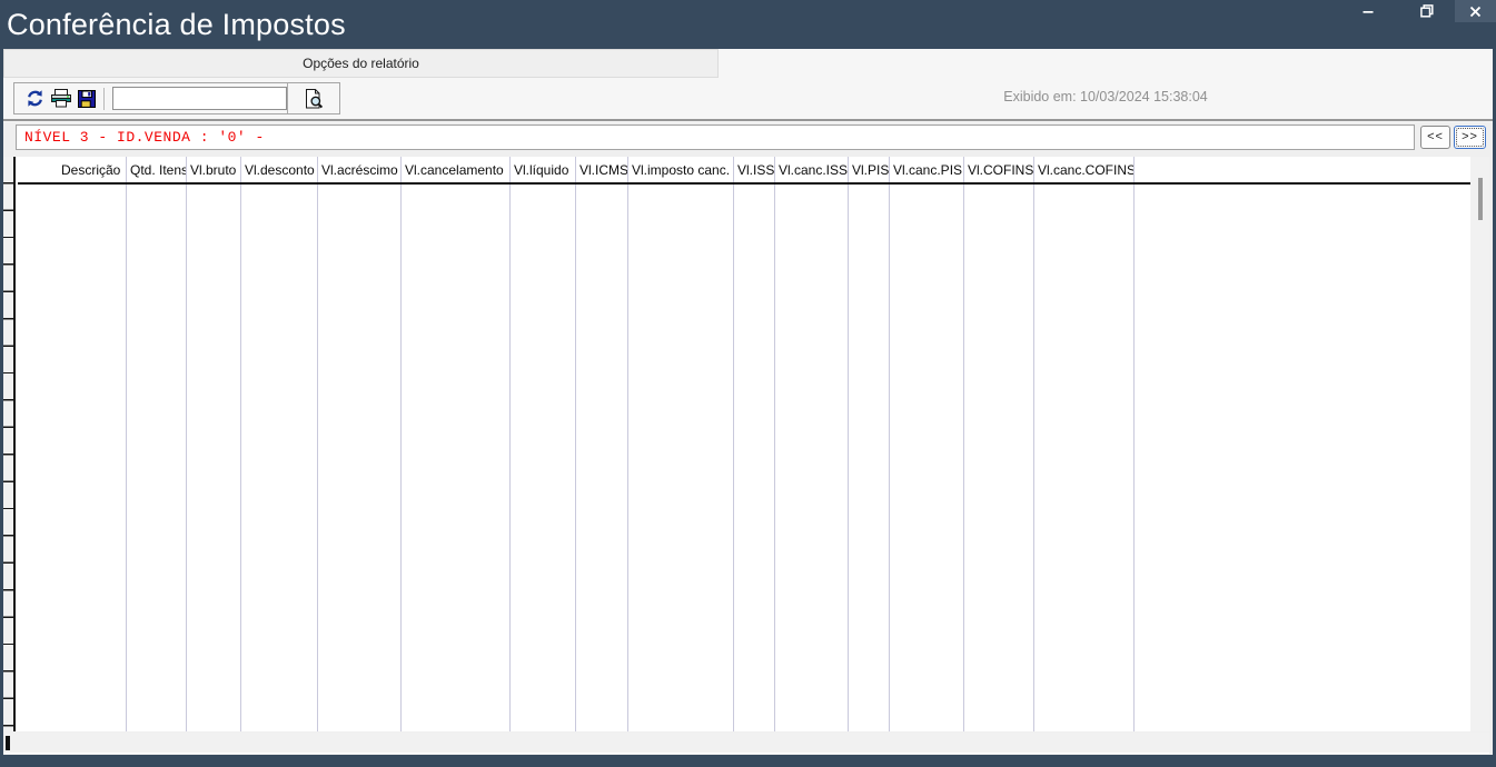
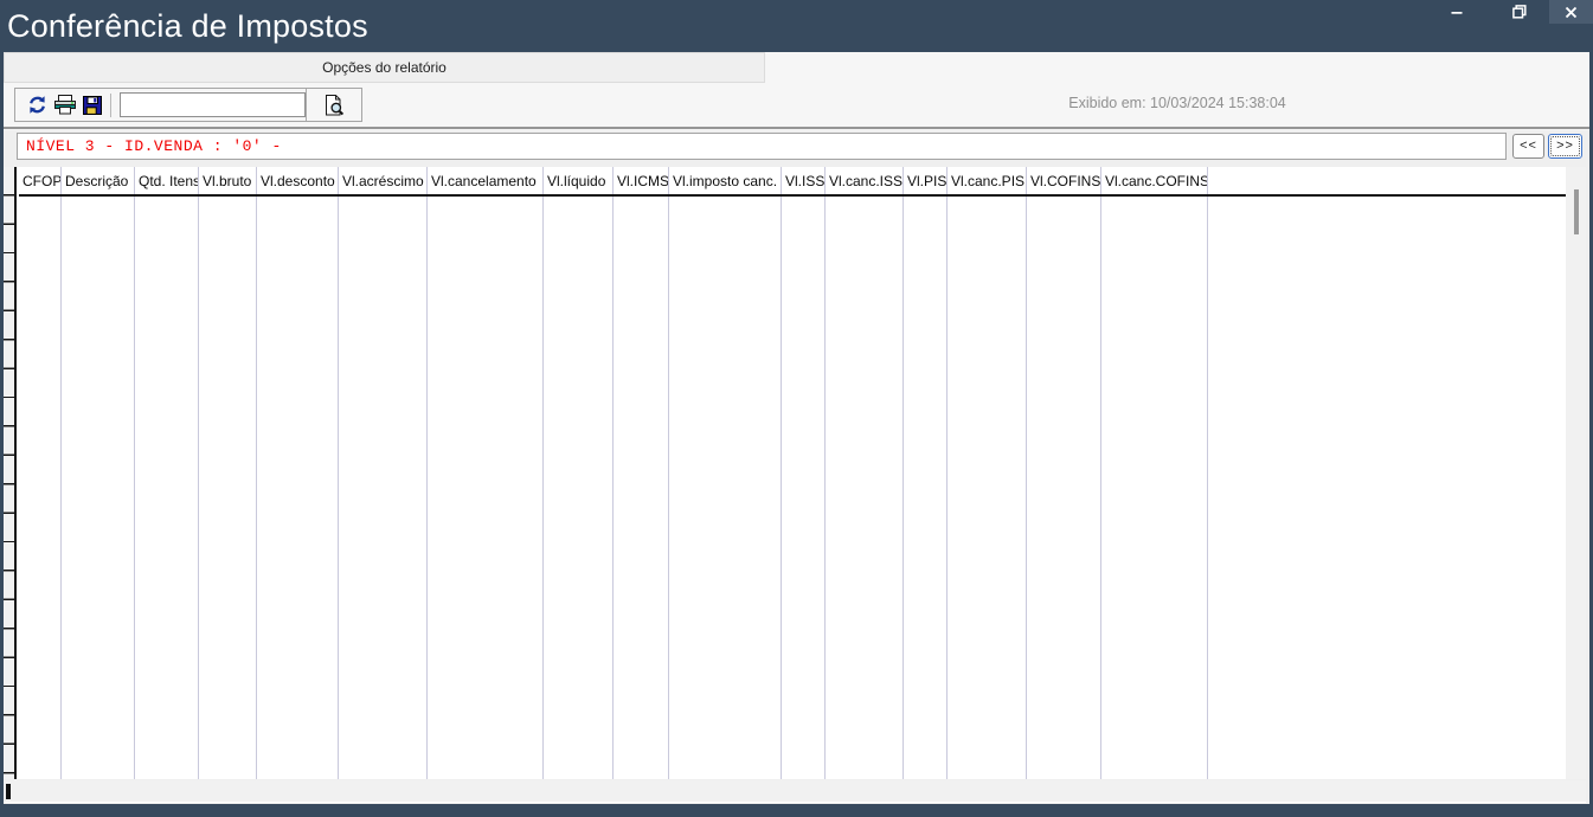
  Conferência de Impostos
  Opções do relatório
  Exibido em: 10/03/2024 15:38:04
  NÍVEL 3 - ID.VENDA : '0' -
  <<
  >>
+ CFOP
  Descrição
  Qtd. Itens
  Vl.bruto
  Vl.desconto
  Vl.acréscimo
  Vl.cancelamento
  Vl.líquido
  Vl.ICMS
  Vl.imposto canc.
  Vl.ISS
  Vl.canc.ISS
  Vl.PIS
  Vl.canc.PIS
  Vl.COFINS
  Vl.canc.COFINS
